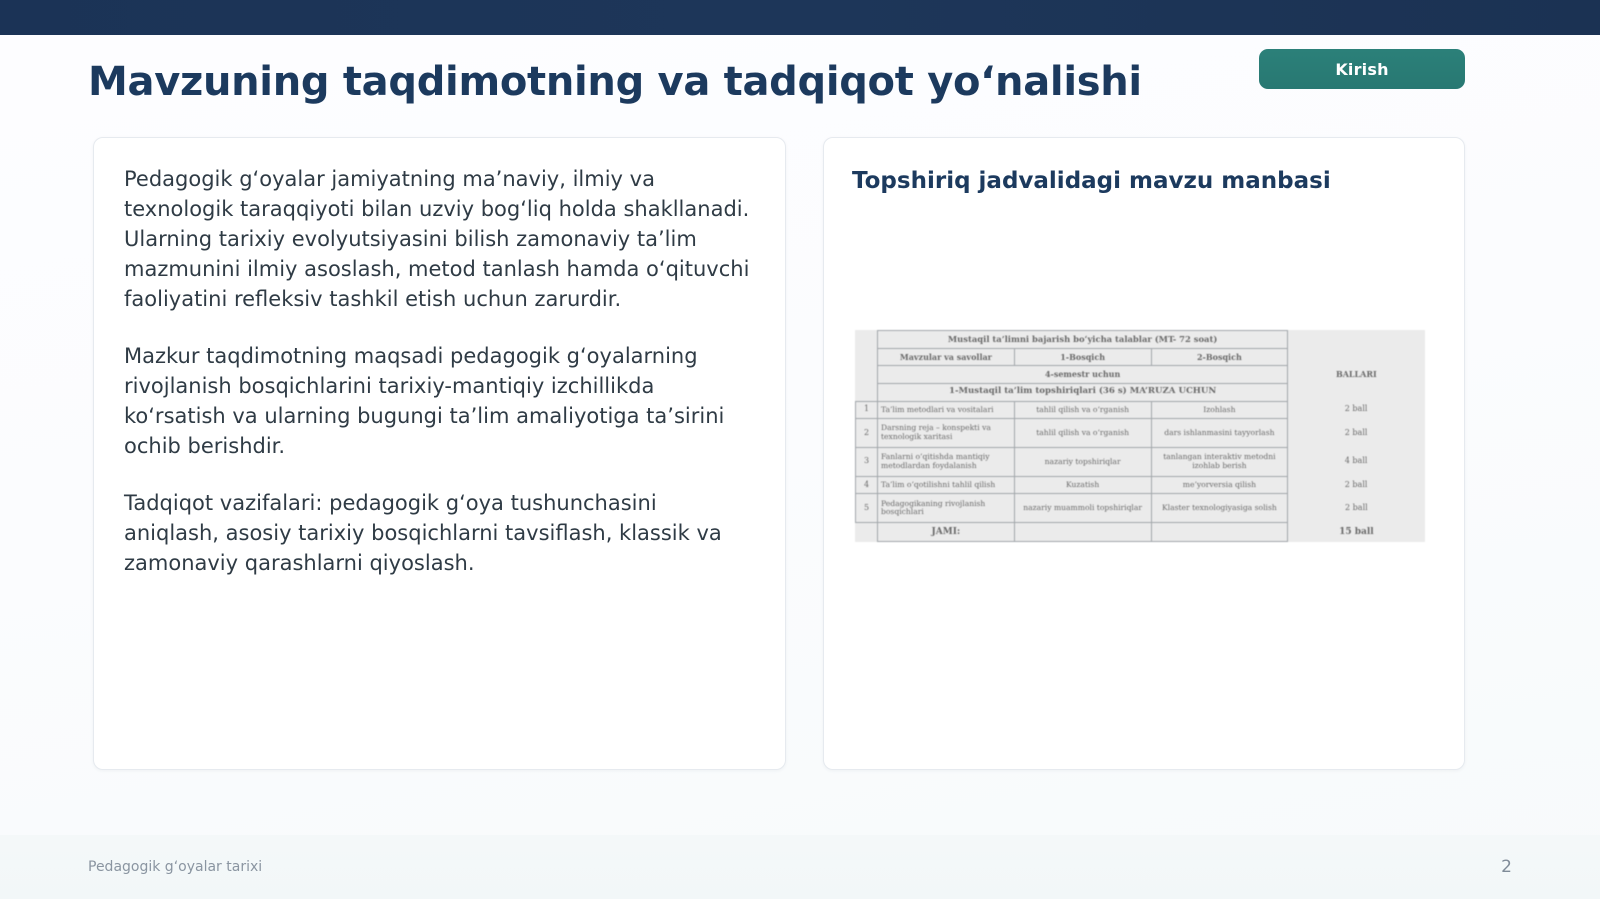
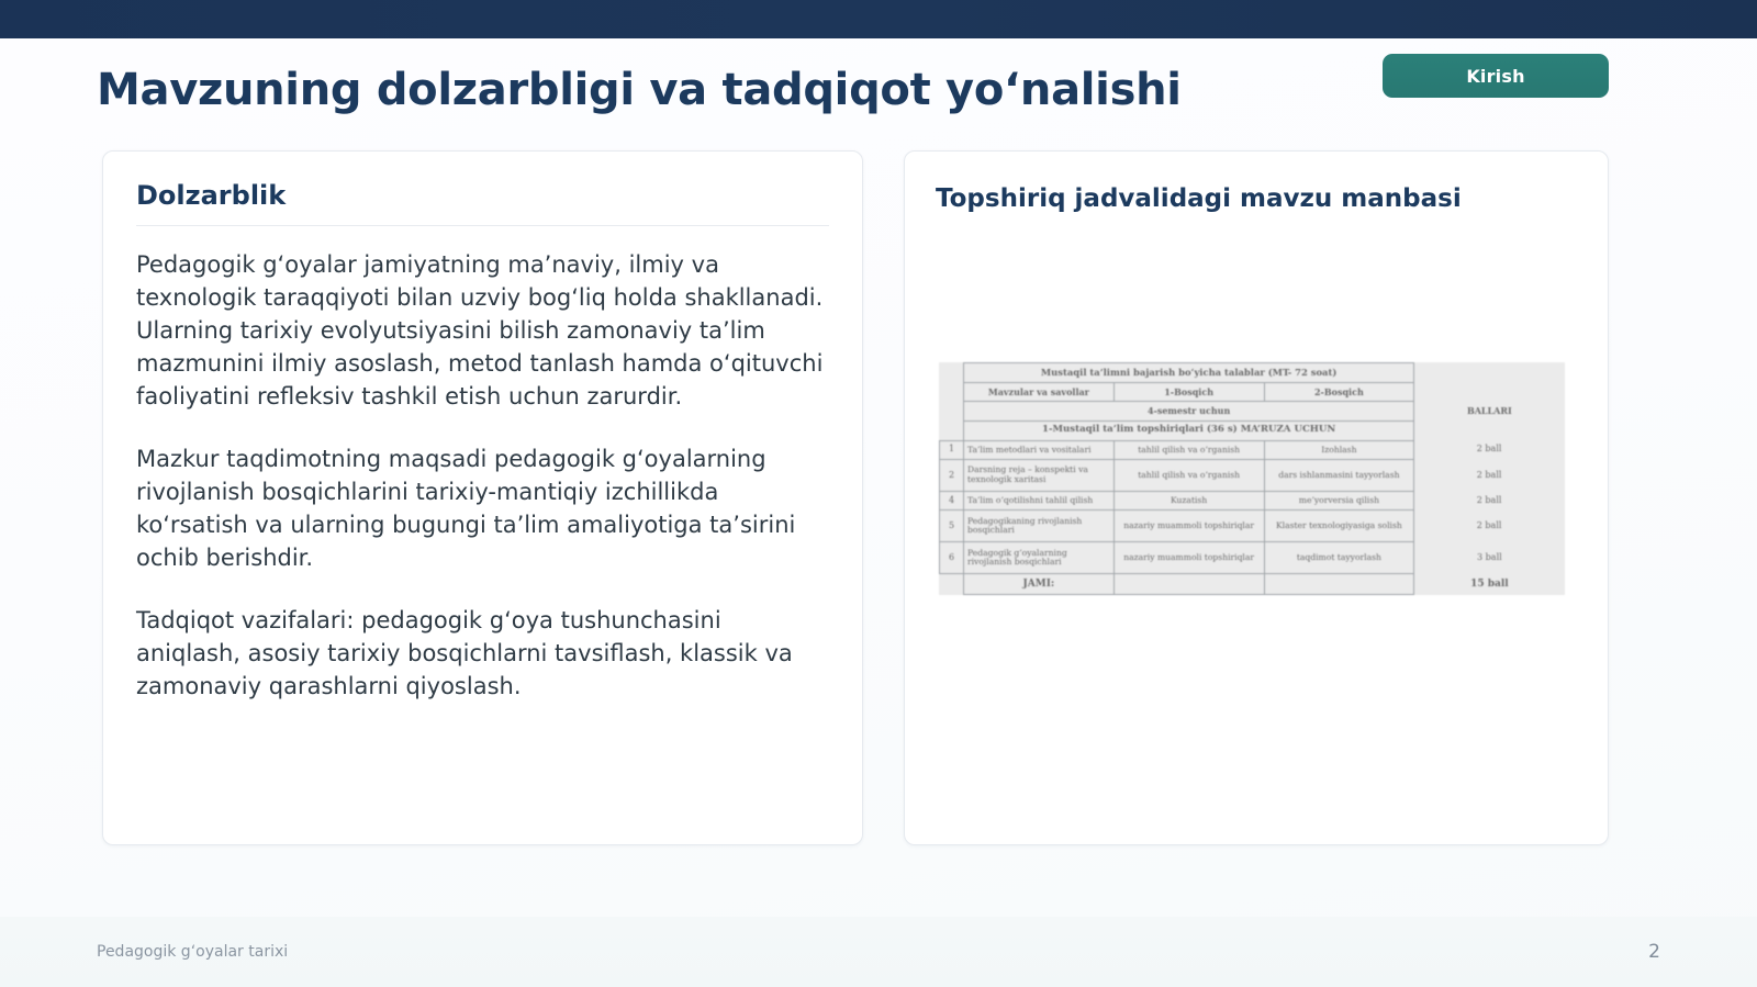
- Mavzuning taqdimotning va tadqiqot yo‘nalishi
+ Mavzuning dolzarbligi va tadqiqot yo‘nalishi
  Kirish
+ Dolzarblik
  Pedagogik g‘oyalar jamiyatning ma’naviy, ilmiy va texnologik taraqqiyoti bilan uzviy bog‘liq holda shakllanadi. Ularning tarixiy evolyutsiyasini bilish zamonaviy ta’lim mazmunini ilmiy asoslash, metod tanlash hamda o‘qituvchi faoliyatini refleksiv tashkil etish uchun zarurdir.
  Mazkur taqdimotning maqsadi pedagogik g‘oyalarning rivojlanish bosqichlarini tarixiy-mantiqiy izchillikda ko‘rsatish va ularning bugungi ta’lim amaliyotiga ta’sirini ochib berishdir.
  Tadqiqot vazifalari: pedagogik g‘oya tushunchasini aniqlash, asosiy tarixiy bosqichlarni tavsiflash, klassik va zamonaviy qarashlarni qiyoslash.
  Topshiriq jadvalidagi mavzu manbasi
  	Mustaqil ta’limni bajarish bo‘yicha talablar (MT- 72 soat)
  	Mavzular va savollar	1-Bosqich	2-Bosqich
  	4-semestr uchun	BALLARI
  	1-Mustaqil ta’lim topshiriqlari (36 s) MA’RUZA UCHUN
  1	Ta’lim metodlari va vositalari	tahlil qilish va o‘rganish	Izohlash	2 ball
  2	Darsning reja – konspekti va texnologik xaritasi	tahlil qilish va o‘rganish	dars ishlanmasini tayyorlash	2 ball
- 3	Fanlarni o‘qitishda mantiqiy metodlardan foydalanish	nazariy topshiriqlar	tanlangan interaktiv metodni izohlab berish	4 ball
  4	Ta’lim o‘qotilishni tahlil qilish	Kuzatish	me’yorversia qilish	2 ball
  5	Pedagogikaning rivojlanish bosqichlari	nazariy muammoli topshiriqlar	Klaster texnologiyasiga solish	2 ball
+ 6	Pedagogik g‘oyalarning rivojlanish bosqichlari	nazariy muammoli topshiriqlar	taqdimot tayyorlash	3 ball
  	JAMI:			15 ball
  Pedagogik g‘oyalar tarixi
  2
